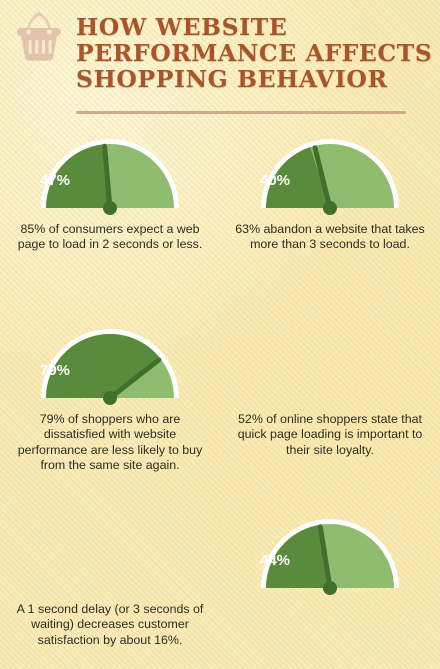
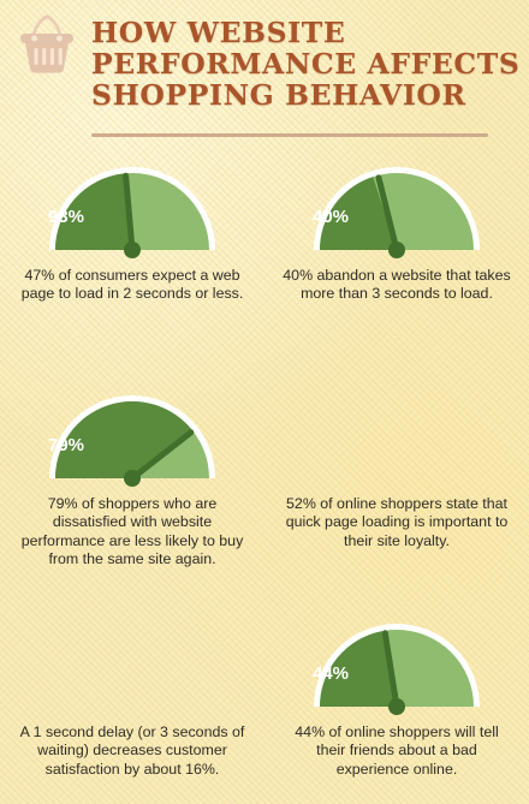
  HOW WEBSITE
  PERFORMANCE AFFECTS
  SHOPPING BEHAVIOR
- 47%
+ 93%
- 85% of consumers expect a web page to load in 2 seconds or less.
+ 47% of consumers expect a web page to load in 2 seconds or less.
  40%
- 63% abandon a website that takes more than 3 seconds to load.
+ 40% abandon a website that takes more than 3 seconds to load.
  79%
  79% of shoppers who are dissatisfied with website performance are less likely to buy from the same site again.
  52% of online shoppers state that quick page loading is important to their site loyalty.
  A 1 second delay (or 3 seconds of waiting) decreases customer satisfaction by about 16%.
  44%
+ 44% of online shoppers will tell their friends about a bad experience online.
